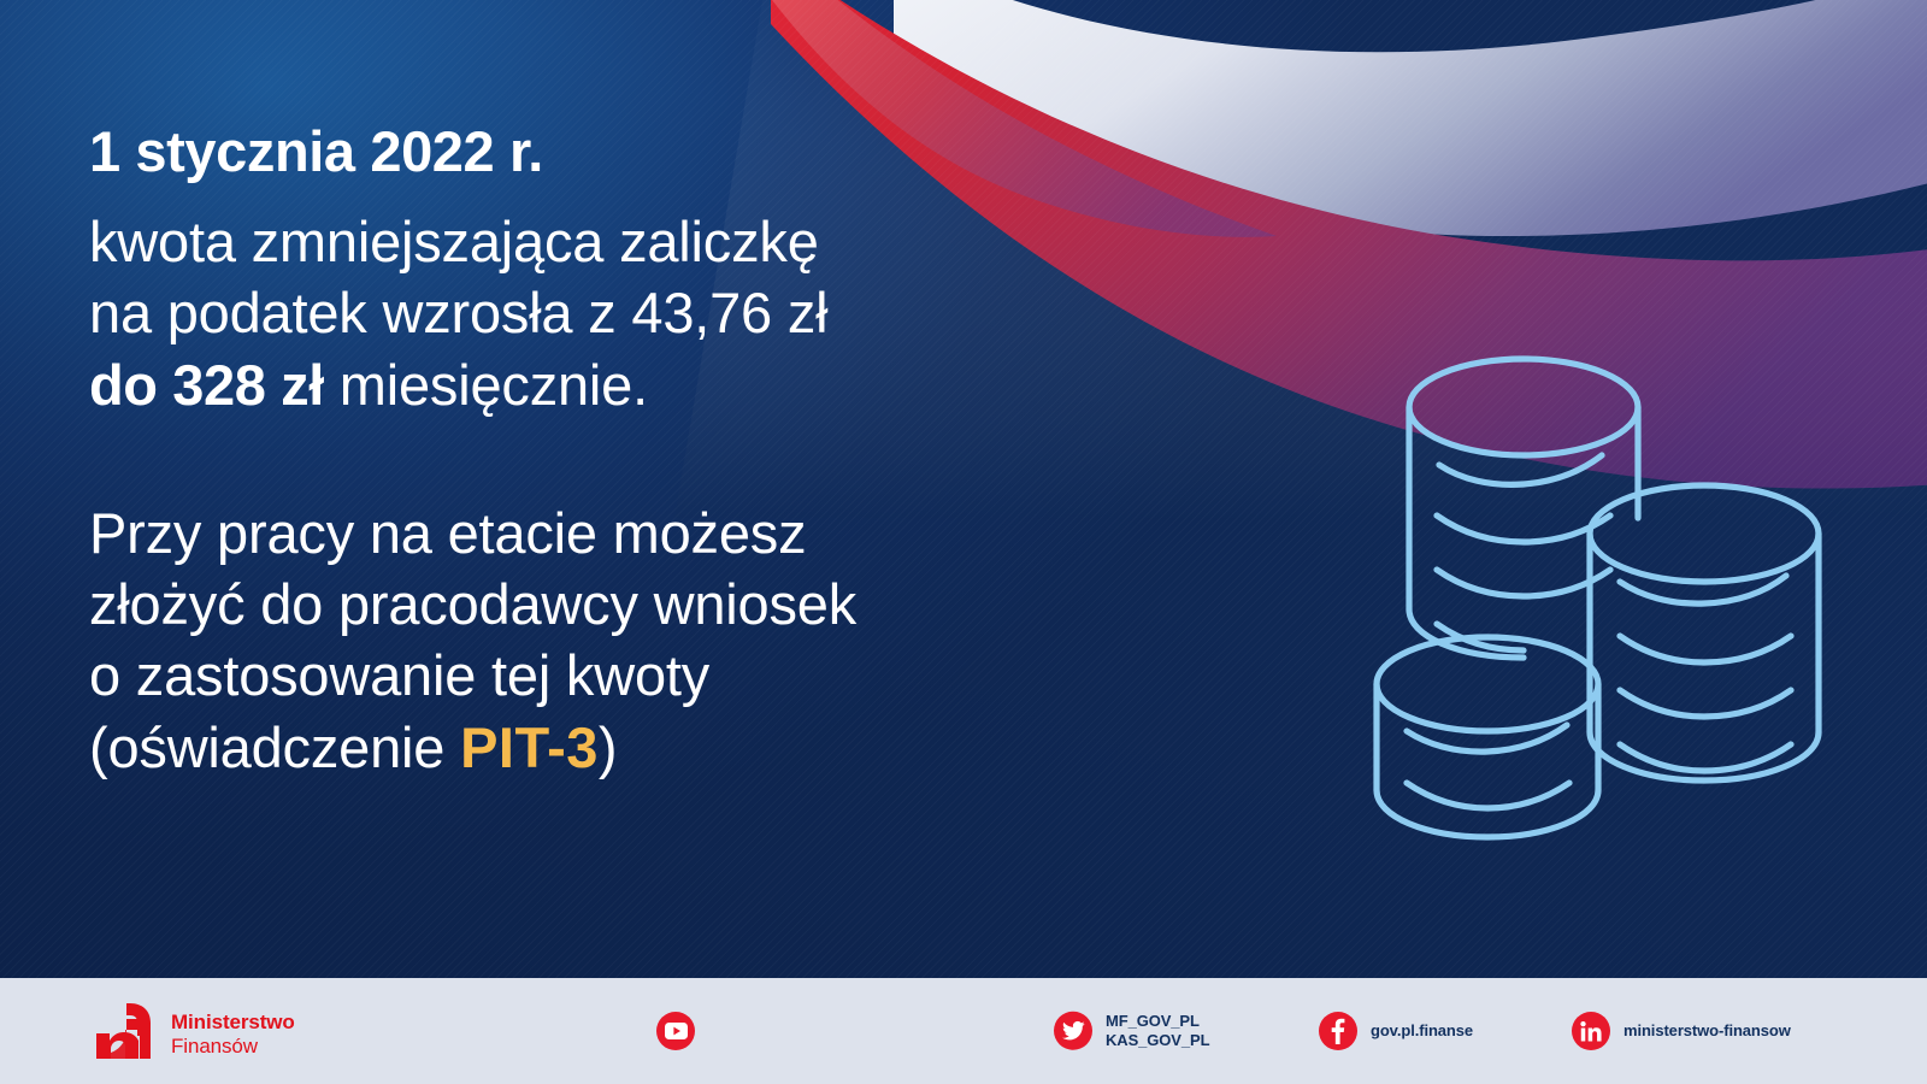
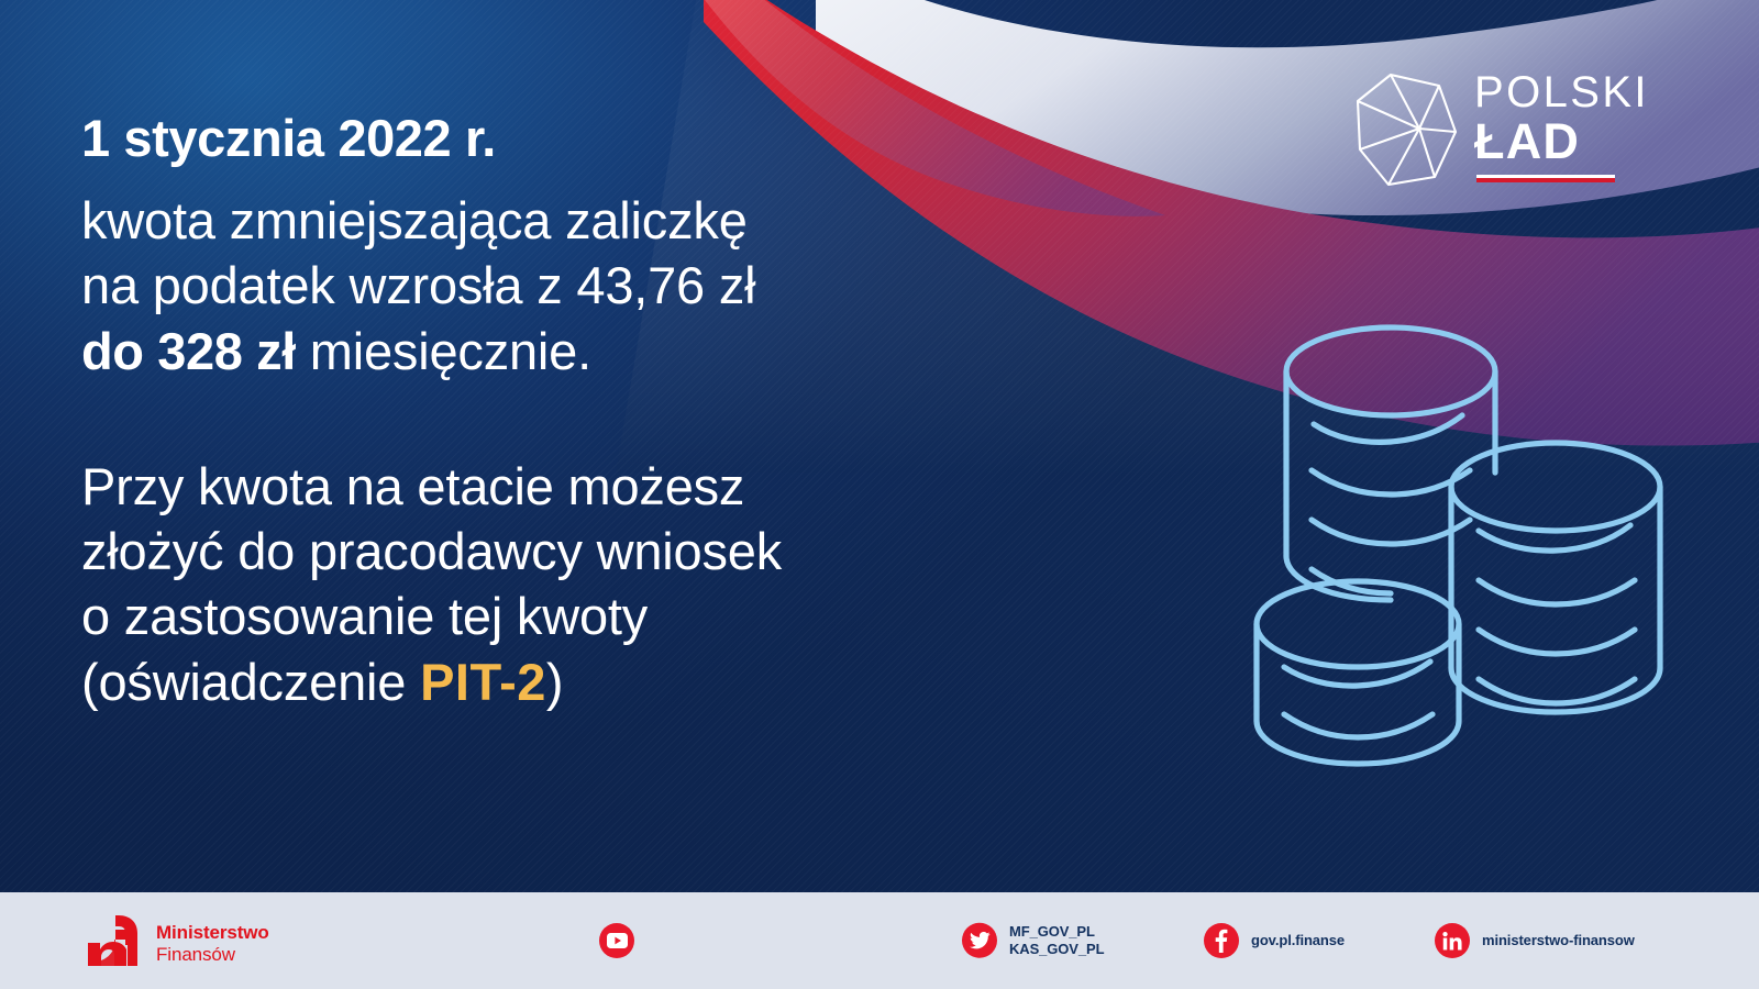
  1 stycznia 2022 r.
  kwota zmniejszająca zaliczkę
  na podatek wzrosła z 43,76 zł
  do 328 zł miesięcznie.
- Przy pracy na etacie możesz
+ Przy kwota na etacie możesz
  złożyć do pracodawcy wniosek
  o zastosowanie tej kwoty
- (oświadczenie PIT-3)
+ (oświadczenie PIT-2)
+ POLSKI
+ ŁAD
  Ministerstwo
  Finansów
  MF_GOV_PL
  KAS_GOV_PL
  gov.pl.finanse
  ministerstwo-finansow
